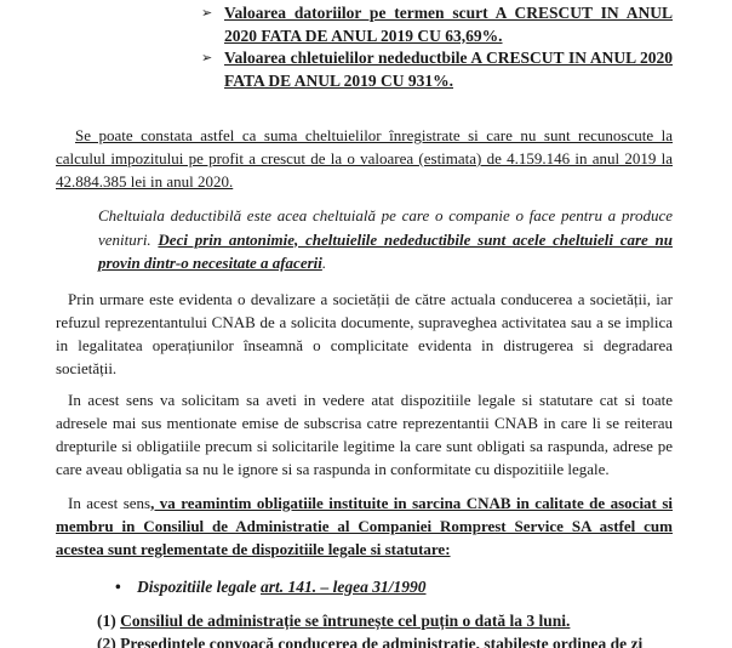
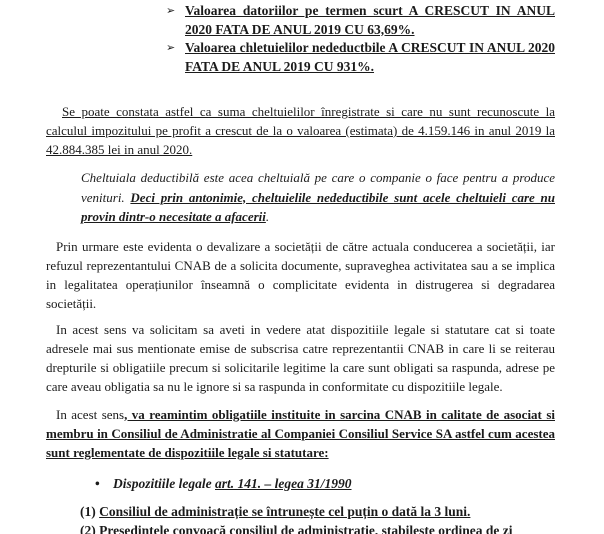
  ➢
  Valoarea datoriilor pe termen scurt A CRESCUT IN ANUL 2020 FATA DE ANUL 2019 CU 63,69%.
  ➢
  Valoarea chletuielilor nedeductbile A CRESCUT IN ANUL 2020 FATA DE ANUL 2019 CU 931%.
  Se poate constata astfel ca suma cheltuielilor înregistrate si care nu sunt recunoscute la calculul impozitului pe profit a crescut de la o valoarea (estimata) de 4.159.146 in anul 2019 la 42.884.385 lei in anul 2020.
  Cheltuiala deductibilă este acea cheltuială pe care o companie o face pentru a produce venituri. Deci prin antonimie, cheltuielile nedeductibile sunt acele cheltuieli care nu provin dintr-o necesitate a afacerii.
  Prin urmare este evidenta o devalizare a societății de către actuala conducerea a societății, iar refuzul reprezentantului CNAB de a solicita documente, supraveghea activitatea sau a se implica in legalitatea operațiunilor înseamnă o complicitate evidenta in distrugerea si degradarea societății.
  In acest sens va solicitam sa aveti in vedere atat dispozitiile legale si statutare cat si toate adresele mai sus mentionate emise de subscrisa catre reprezentantii CNAB in care li se reiterau drepturile si obligatiile precum si solicitarile legitime la care sunt obligati sa raspunda, adrese pe care aveau obligatia sa nu le ignore si sa raspunda in conformitate cu dispozitiile legale.
- In acest sens, va reamintim obligatiile instituite in sarcina CNAB in calitate de asociat si membru in Consiliul de Administratie al Companiei Romprest Service SA astfel cum acestea sunt reglementate de dispozitiile legale si statutare:
+ In acest sens, va reamintim obligatiile instituite in sarcina CNAB in calitate de asociat si membru in Consiliul de Administratie al Companiei Consiliul Service SA astfel cum acestea sunt reglementate de dispozitiile legale si statutare:
  • Dispozitiile legale art. 141. – legea 31/1990
  (1) Consiliul de administrație se întrunește cel puțin o dată la 3 luni.
- (2) Presedintele convoacă conducerea de administrație, stabilește ordinea de zi
+ (2) Presedintele convoacă consiliul de administrație, stabilește ordinea de zi
